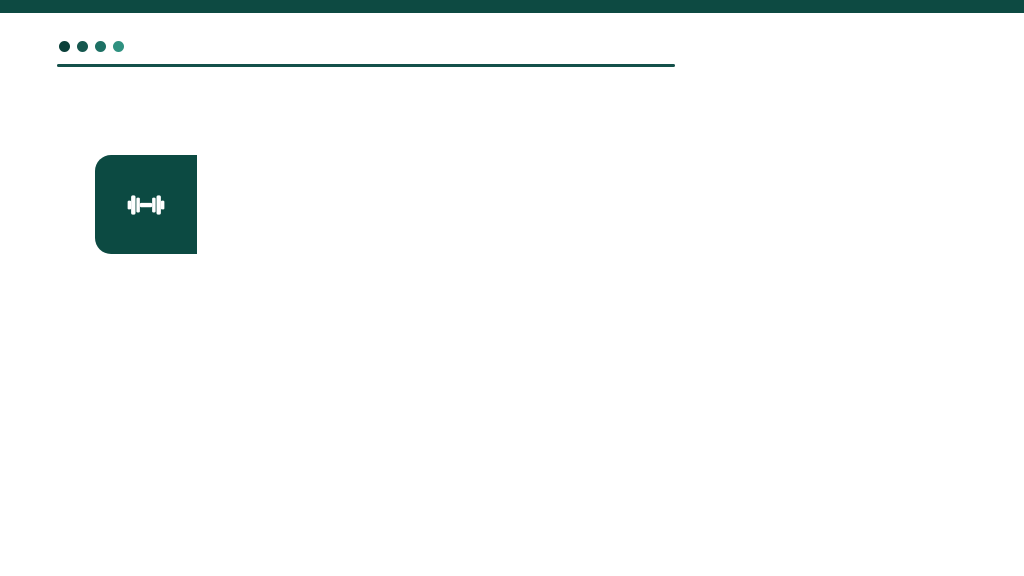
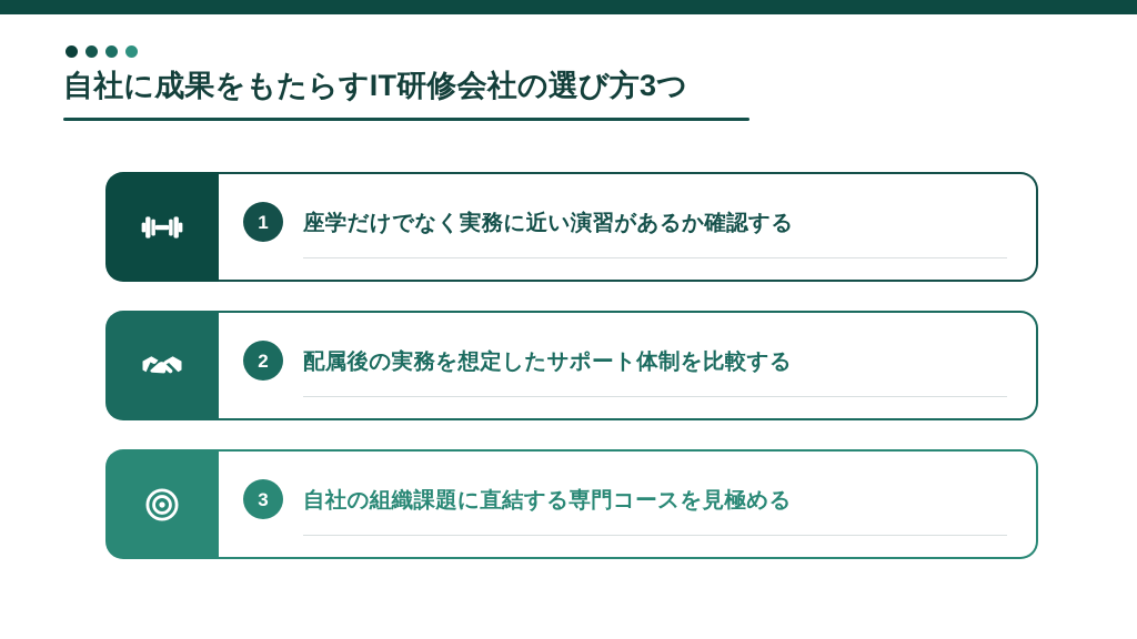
+ 自社に成果をもたらすIT研修会社の選び方3つ
+ 1
+ 座学だけでなく実務に近い演習があるか確認する
+ 2
+ 配属後の実務を想定したサポート体制を比較する
+ 3
+ 自社の組織課題に直結する専門コースを見極める
